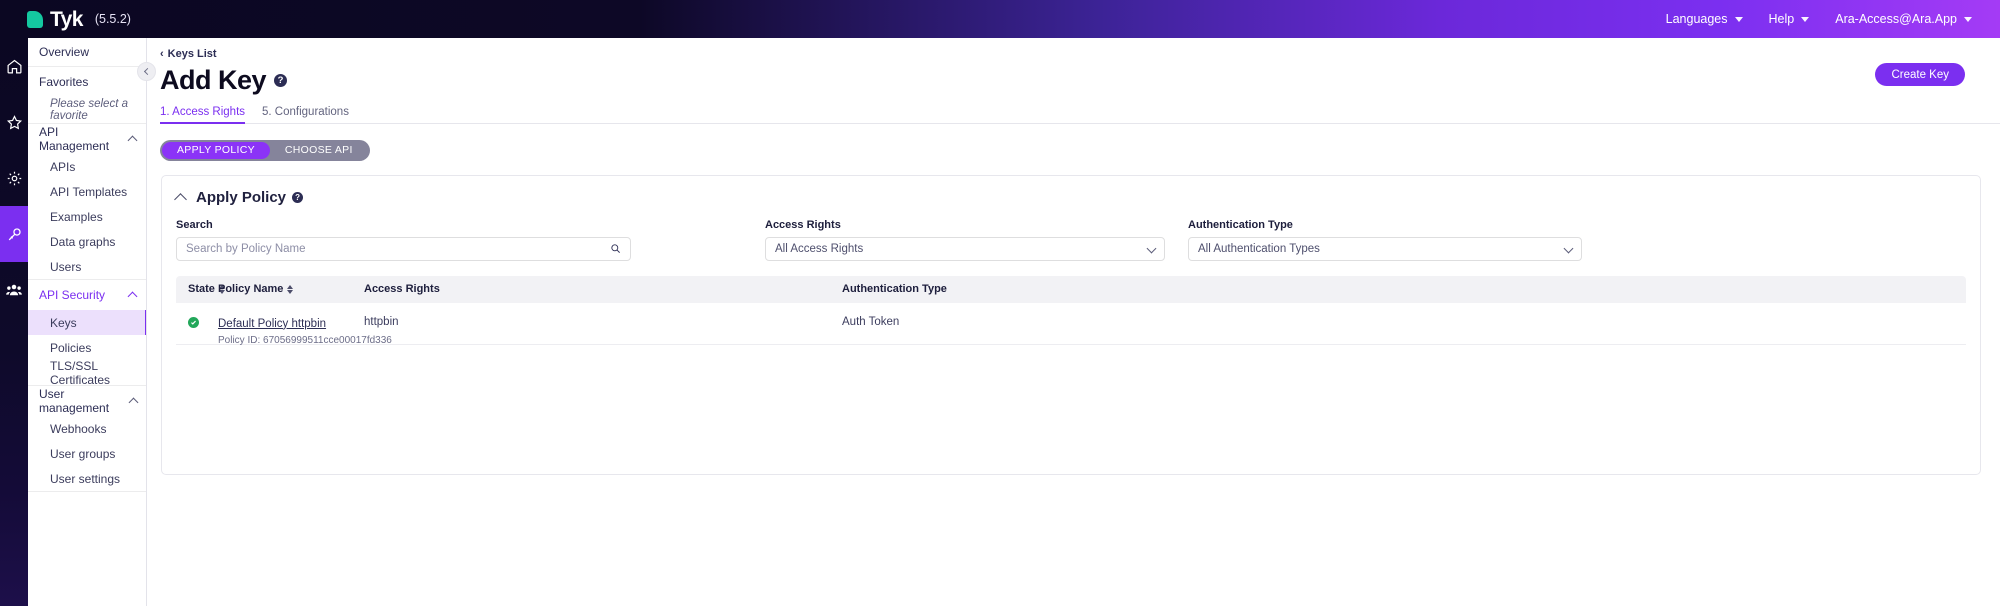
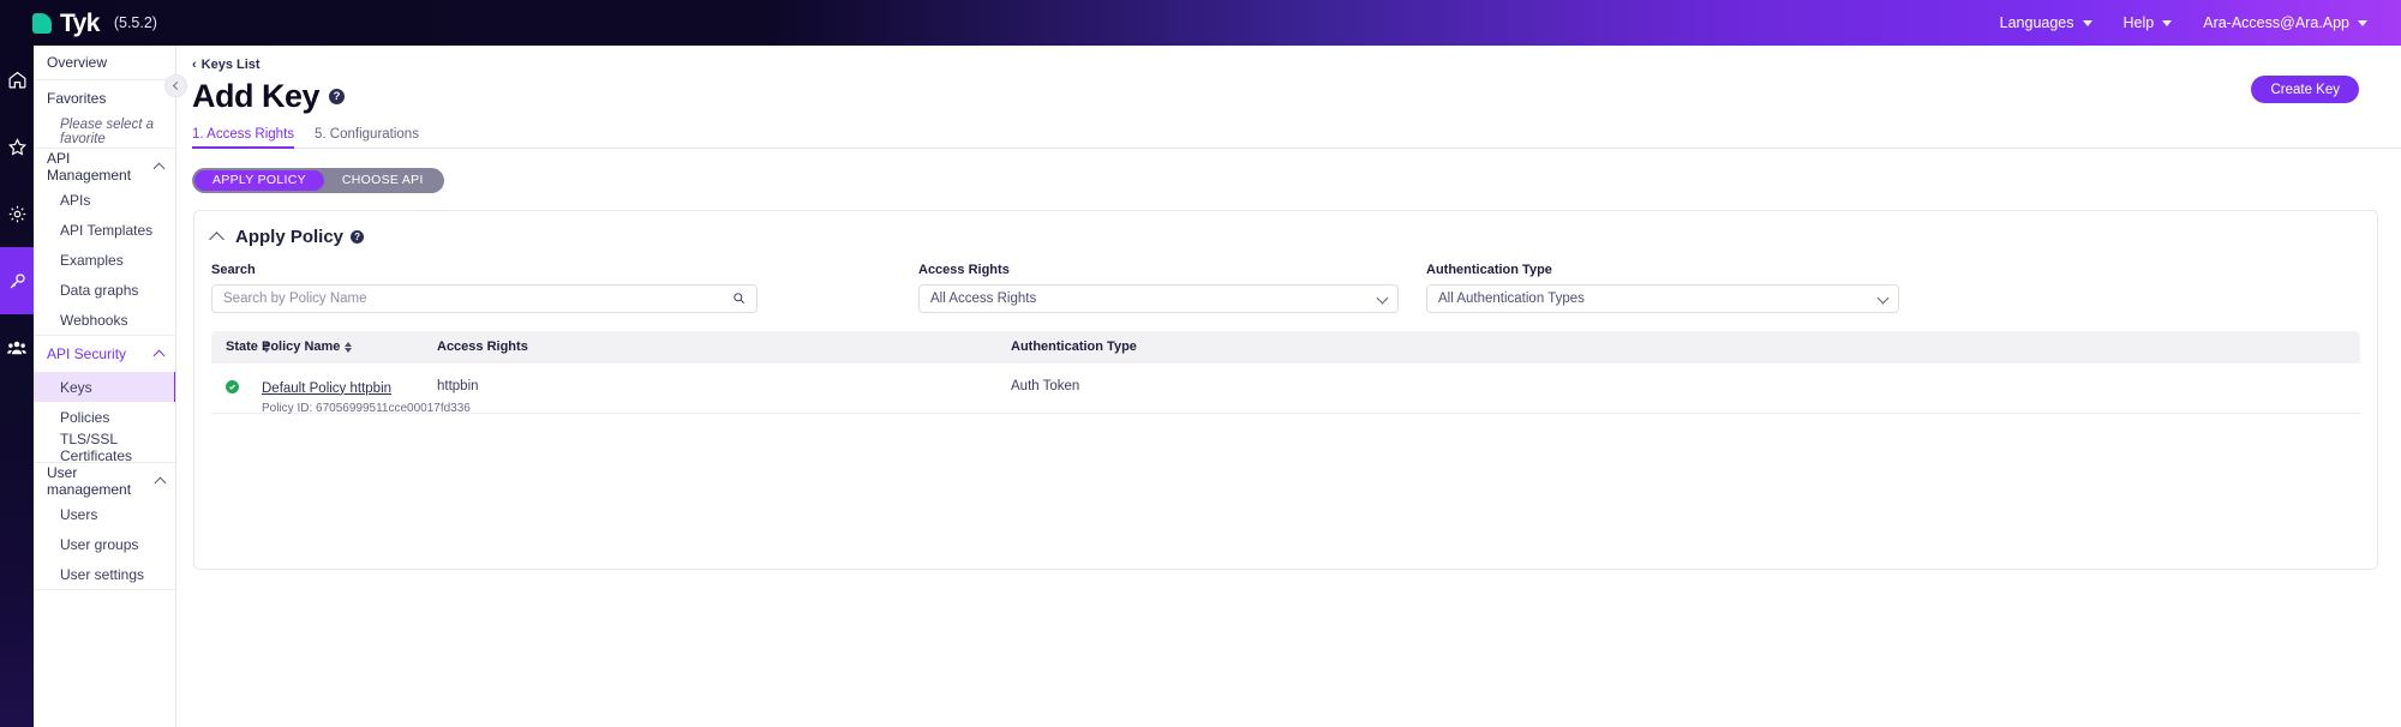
  Tyk
  (5.5.2)
  Languages
  Help
  Ara-Access@Ara.App
  Overview
  Favorites
  Please select a favorite
  API Management
  APIs
  API Templates
  Examples
  Data graphs
- Users
+ Webhooks
  API Security
  Keys
  Policies
  TLS/SSL Certificates
  User management
- Webhooks
+ Users
  User groups
  User settings
  ‹
  Keys List
  Add Key
  ?
  Create Key
  1. Access Rights
  5. Configurations
  APPLY POLICY
  CHOOSE API
  Apply Policy
  ?
  Search
  Search by Policy Name
  Access Rights
  All Access Rights
  Authentication Type
  All Authentication Types
  State
  Policy Name
  Access Rights
  Authentication Type
  Default Policy httpbin
  Policy ID: 67056999511cce00017fd336
  httpbin
  Auth Token
